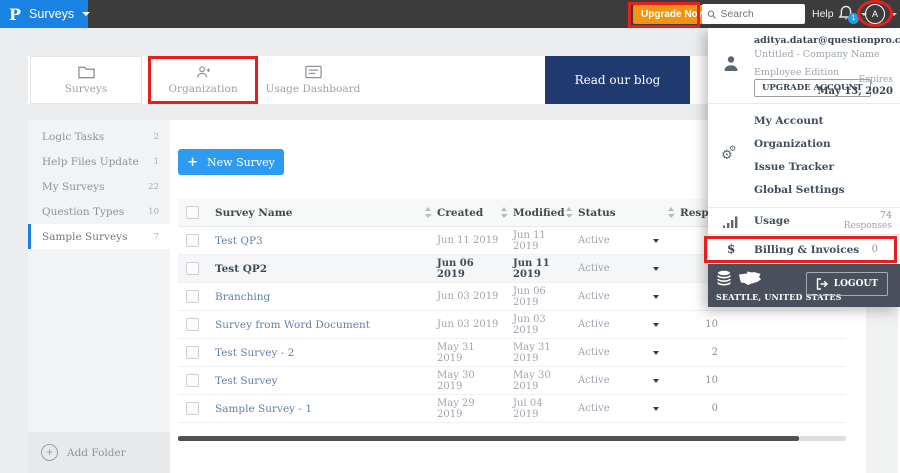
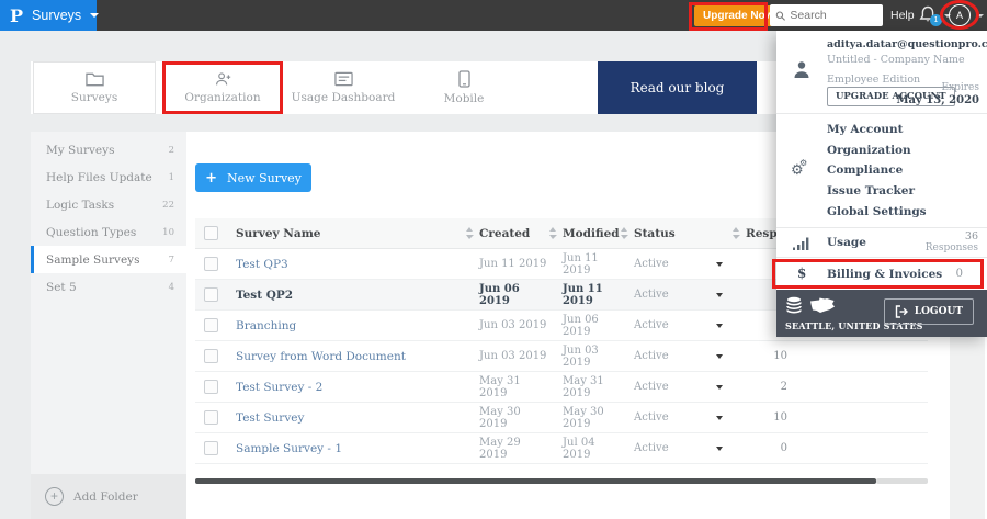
  P
  Surveys
  Upgrade No
  Search
  Help
  A
  Surveys
  Organization
  Usage Dashboard
+ Mobile
  Read our blog
- Logic Tasks
+ My Surveys
  2
  Help Files Update
  1
- My Surveys
+ Logic Tasks
  22
  Question Types
  10
  Sample Surveys
  7
+ Set 5
+ 4
  +
  Add Folder
  +
  New Survey
  Survey Name
  Created
  Modified
  Status
  Test QP3
  Jun 11 2019
  Jun 11 2019
  Active
  Test QP2
  Jun 06 2019
  Jun 11 2019
  Active
  Branching
  Jun 03 2019
  Jun 06 2019
  Active
  Survey from Word Document
  Jun 03 2019
  Jun 03 2019
  Active
  10
  Test Survey - 2
  May 31 2019
  May 31 2019
  Active
  2
  Test Survey
  May 30 2019
  May 30 2019
  Active
  10
  Sample Survey - 1
  May 29 2019
  Jul 04 2019
  Active
  0
  aditya.datar@questionpro.c
  Untitled - Company Name
  Employee Edition
  UPGRADE ACCOUNT
  Expires
  May 13, 2020
  ⚙
  ⚙
  My Account
  Organization
+ Compliance
  Issue Tracker
  Global Settings
  Usage
- 74
+ 36
  Responses
  $
  Billing & Invoices
  0
  SEATTLE, UNITED STATES
  LOGOUT
